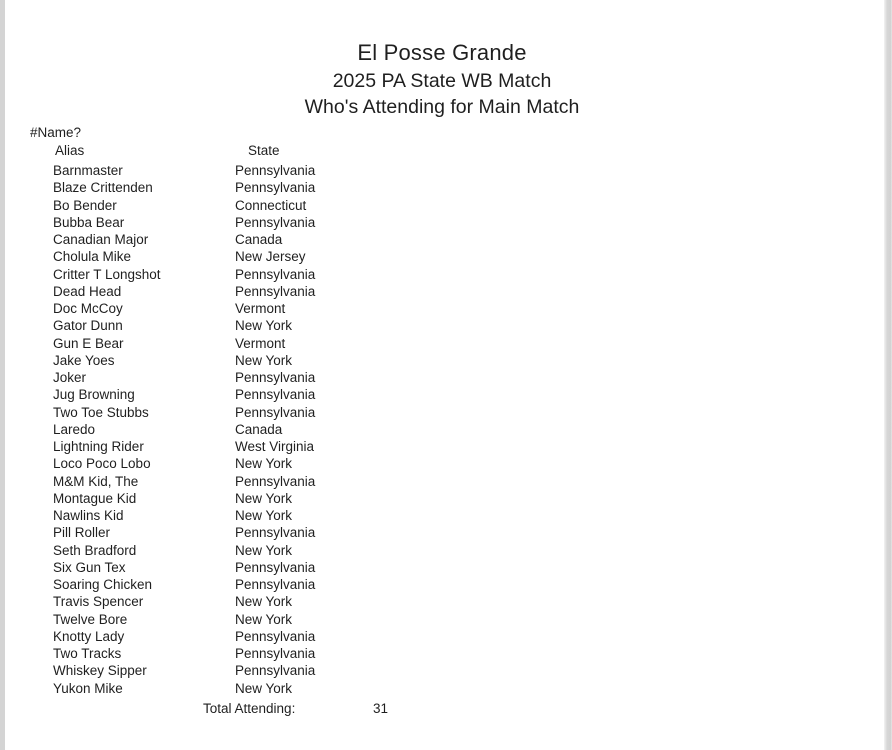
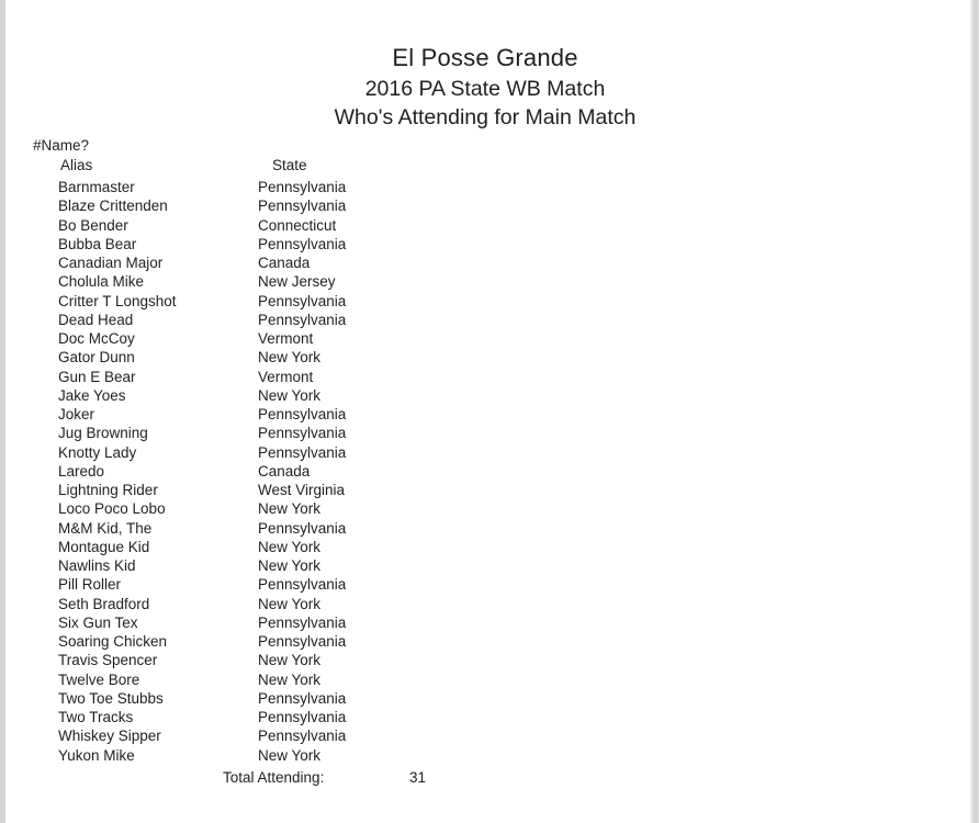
  El Posse Grande
- 2025 PA State WB Match
+ 2016 PA State WB Match
  Who's Attending for Main Match
  #Name?
  Alias
  State
  Barnmaster
  Pennsylvania
  Blaze Crittenden
  Pennsylvania
  Bo Bender
  Connecticut
  Bubba Bear
  Pennsylvania
  Canadian Major
  Canada
  Cholula Mike
  New Jersey
  Critter T Longshot
  Pennsylvania
  Dead Head
  Pennsylvania
  Doc McCoy
  Vermont
  Gator Dunn
  New York
  Gun E Bear
  Vermont
  Jake Yoes
  New York
  Joker
  Pennsylvania
  Jug Browning
  Pennsylvania
- Two Toe Stubbs
+ Knotty Lady
  Pennsylvania
  Laredo
  Canada
  Lightning Rider
  West Virginia
  Loco Poco Lobo
  New York
  M&M Kid, The
  Pennsylvania
  Montague Kid
  New York
  Nawlins Kid
  New York
  Pill Roller
  Pennsylvania
  Seth Bradford
  New York
  Six Gun Tex
  Pennsylvania
  Soaring Chicken
  Pennsylvania
  Travis Spencer
  New York
  Twelve Bore
  New York
- Knotty Lady
+ Two Toe Stubbs
  Pennsylvania
  Two Tracks
  Pennsylvania
  Whiskey Sipper
  Pennsylvania
  Yukon Mike
  New York
  Total Attending:
  31
